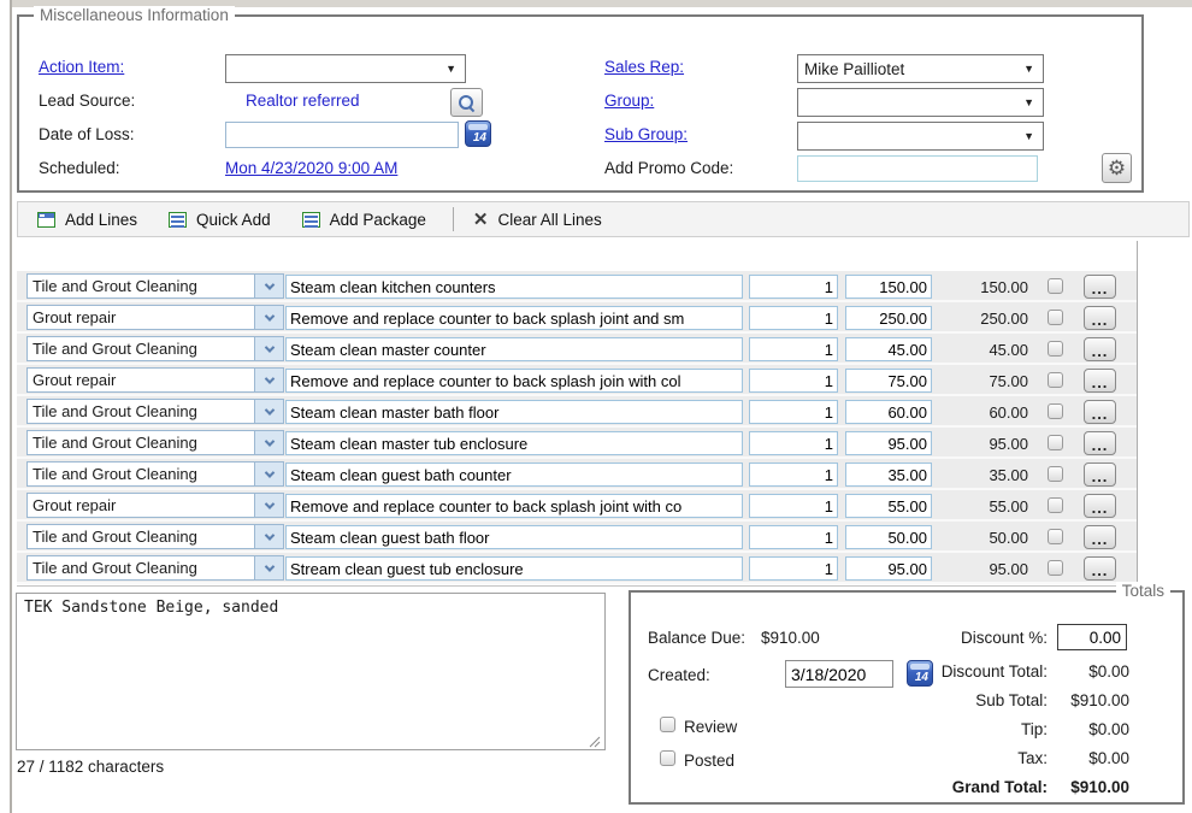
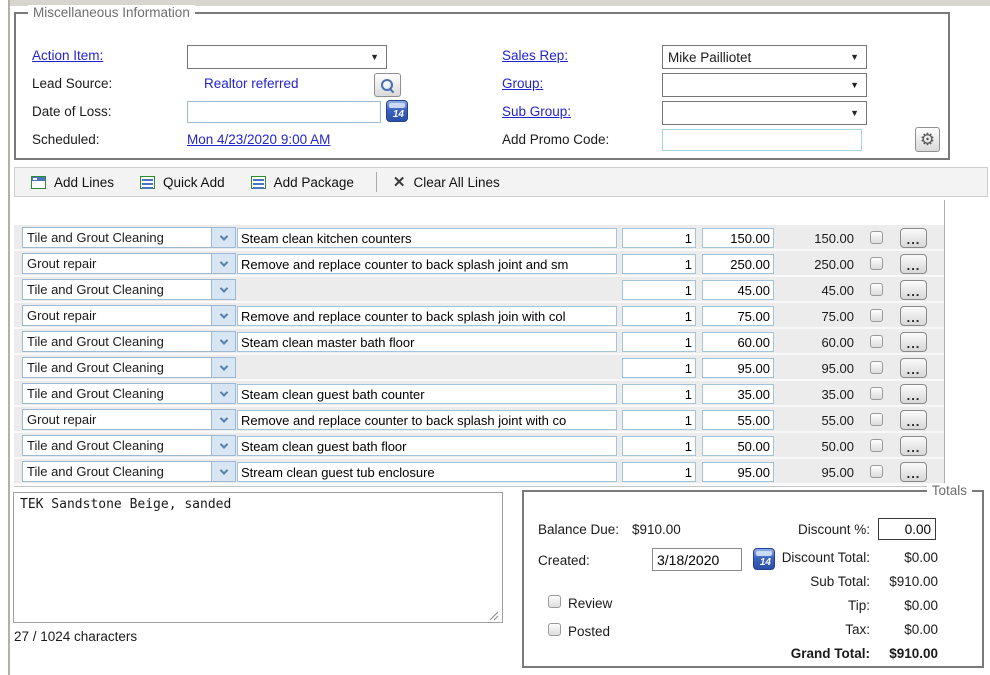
  Miscellaneous Information
  Action Item:
  ▼
  Lead Source:
  Realtor referred
  Date of Loss:
  Scheduled:
  Mon 4/23/2020 9:00 AM
  Sales Rep:
  Mike Pailliotet
  ▼
  Group:
  ▼
  Sub Group:
  ▼
  Add Promo Code:
  ⚙
  Add Lines
  Quick Add
  Add Package
  ✕
  Clear All Lines
  Tile and Grout Cleaning
  Steam clean kitchen counters
  1
  150.00
  150.00
  ...
  Grout repair
  Remove and replace counter to back splash joint and sm
  1
  250.00
  250.00
  ...
  Tile and Grout Cleaning
- Steam clean master counter
  1
  45.00
  45.00
  ...
  Grout repair
  Remove and replace counter to back splash join with col
  1
  75.00
  75.00
  ...
  Tile and Grout Cleaning
  Steam clean master bath floor
  1
  60.00
  60.00
  ...
  Tile and Grout Cleaning
- Steam clean master tub enclosure
  1
  95.00
  95.00
  ...
  Tile and Grout Cleaning
  Steam clean guest bath counter
  1
  35.00
  35.00
  ...
  Grout repair
  Remove and replace counter to back splash joint with co
  1
  55.00
  55.00
  ...
  Tile and Grout Cleaning
  Steam clean guest bath floor
  1
  50.00
  50.00
  ...
  Tile and Grout Cleaning
  Stream clean guest tub enclosure
  1
  95.00
  95.00
  ...
  TEK Sandstone Beige, sanded
- 27 / 1182 characters
+ 27 / 1024 characters
  Totals
  Balance Due:
  $910.00
  Created:
  3/18/2020
  Review
  Posted
  Discount %:
  0.00
  Discount Total:
  $0.00
  Sub Total:
  $910.00
  Tip:
  $0.00
  Tax:
  $0.00
  Grand Total:
  $910.00
